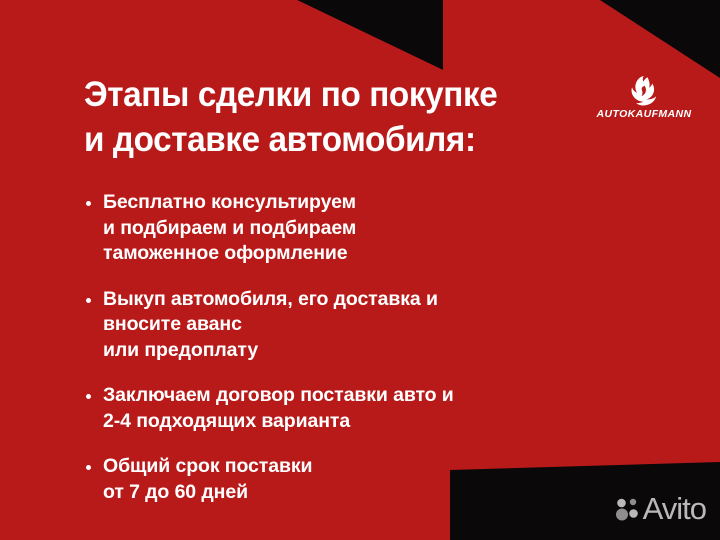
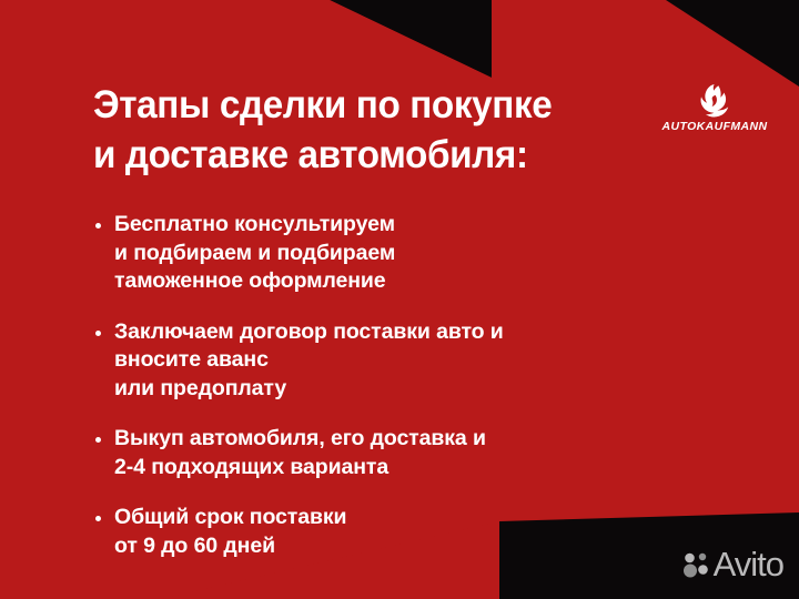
  Этапы сделки по покупке
  и доставке автомобиля:
  AUTOKAUFMANN
  Бесплатно консультируем
  и подбираем и подбираем
  таможенное оформление
- Выкуп автомобиля, его доставка и
+ Заключаем договор поставки авто и
  вносите аванс
  или предоплату
- Заключаем договор поставки авто и
+ Выкуп автомобиля, его доставка и
  2-4 подходящих варианта
  Общий срок поставки
- от 7 до 60 дней
+ от 9 до 60 дней
  Avito
